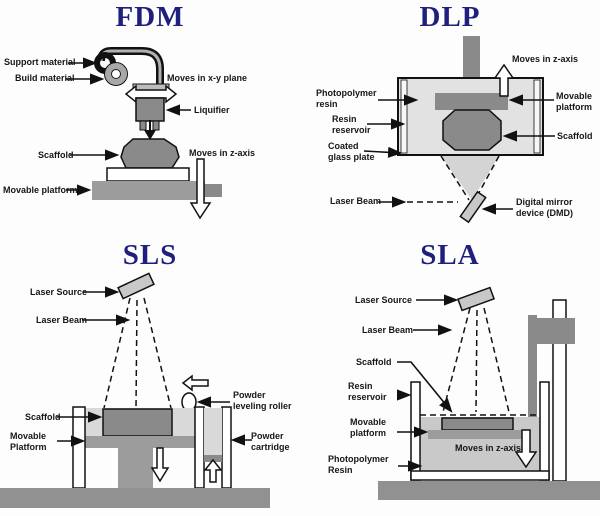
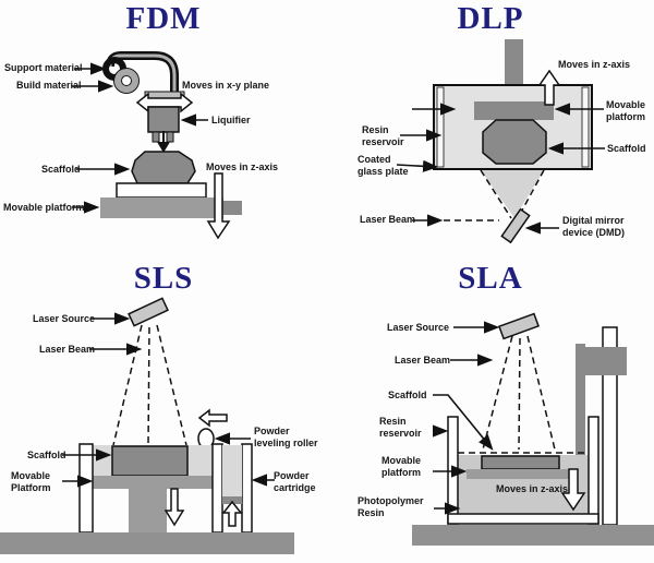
  FDM
  Support material
  Build material
  Moves in x-y plane
  Liquifier
  Scaffold
  Moves in z-axis
  Movable platform
  DLP
  Moves in z-axis
- Photopolymer resin
  Resin reservoir
  Coated glass plate
  Laser Beam
  Movable platform
  Scaffold
  Digital mirror device (DMD)
  SLS
  Laser Source
  Laser Beam
  Scaffold
  Movable Platform
  Powder leveling roller
  Powder cartridge
  SLA
  Laser Source
  Laser Beam
  Scaffold
  Resin reservoir
  Movable platform
  Photopolymer Resin
  Moves in z-axis
